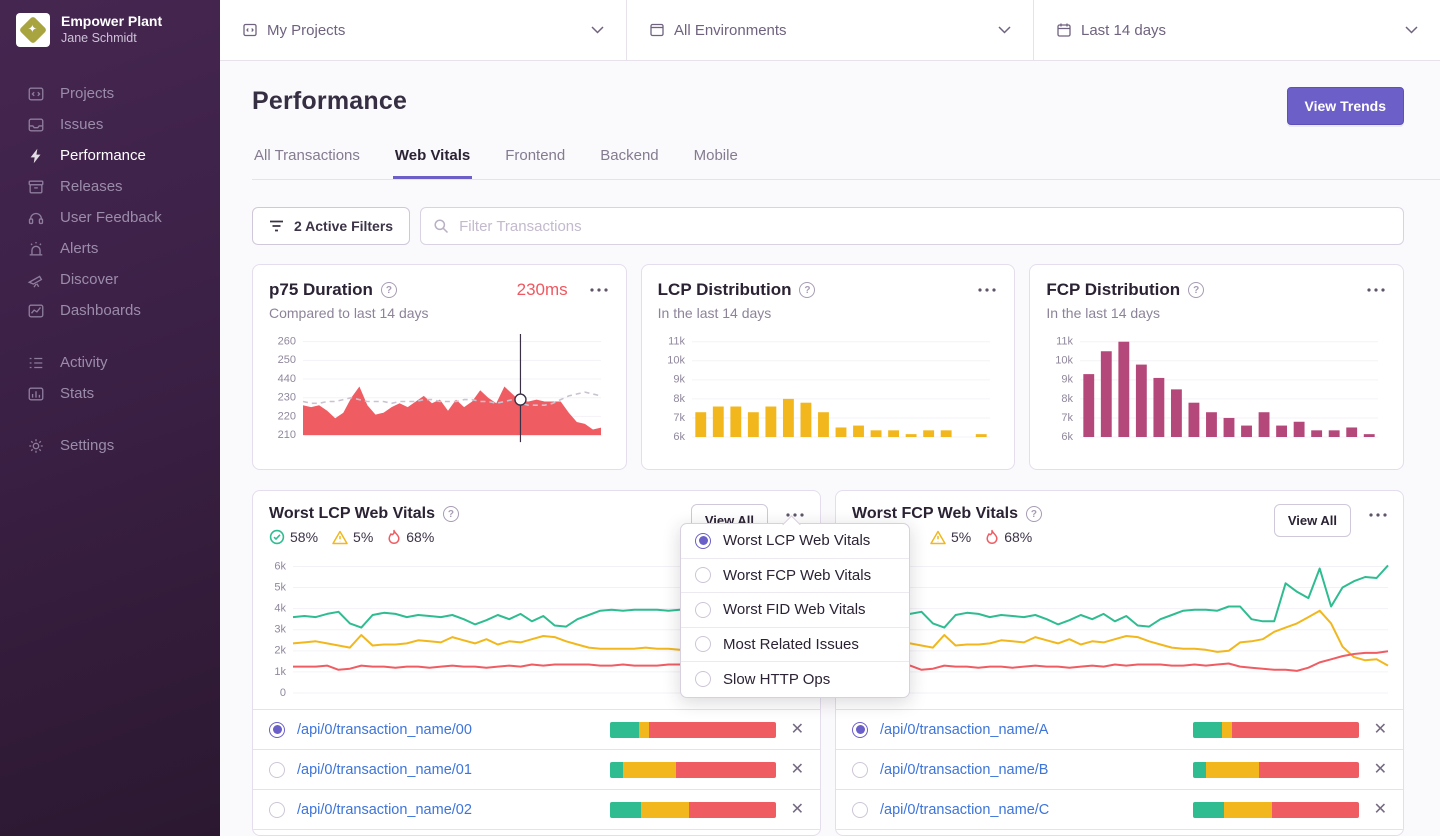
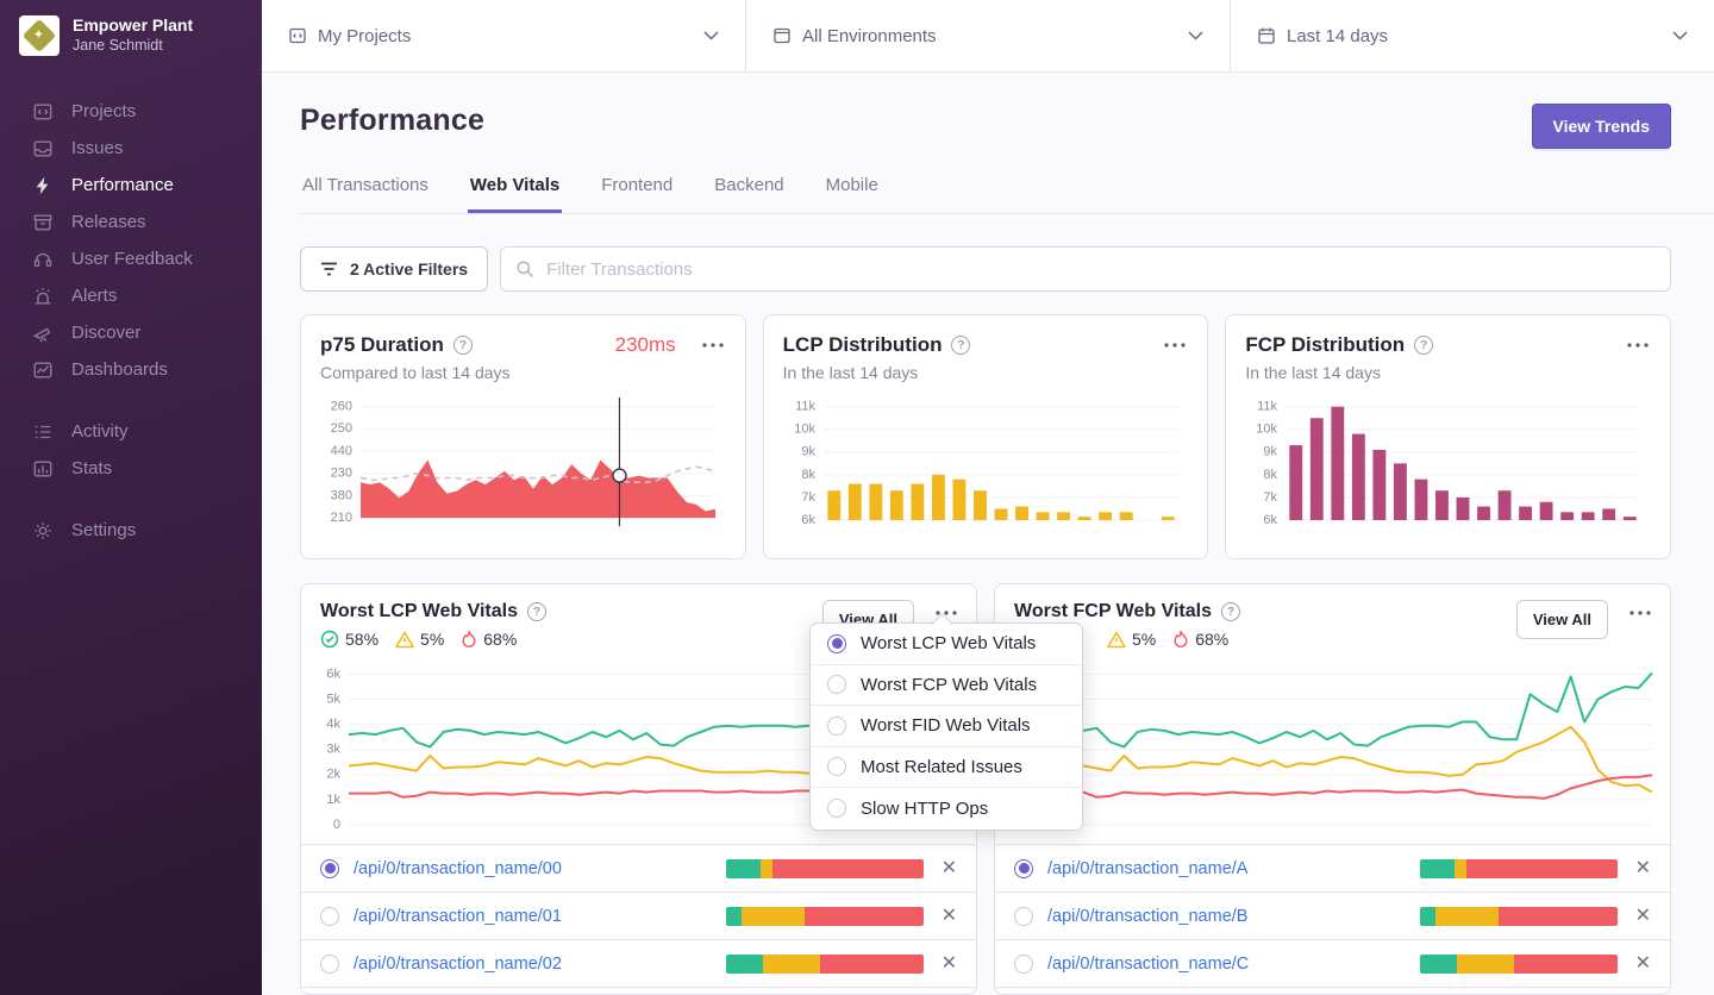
  Empower Plant
  Jane Schmidt
  Projects
  Issues
  Performance
  Releases
  User Feedback
  Alerts
  Discover
  Dashboards
  Activity
  Stats
  Settings
  My Projects
  All Environments
  Last 14 days
  Performance
  View Trends
  All Transactions
  Web Vitals
  Frontend
  Backend
  Mobile
  2 Active Filters
  Filter Transactions
  p75 Duration
  ?
  230ms
  Compared to last 14 days
  260
  250
  440
  230
- 220
+ 380
  210
  LCP Distribution
  ?
  In the last 14 days
  11k
  10k
  9k
  8k
  7k
  6k
  FCP Distribution
  ?
  In the last 14 days
  11k
  10k
  9k
  8k
  7k
  6k
  Worst LCP Web Vitals
  ?
  58%
  5%
  68%
  View All
  6k
  5k
  4k
  3k
  2k
  1k
  0
  /api/0/transaction_name/00
  ✕
  /api/0/transaction_name/01
  ✕
  /api/0/transaction_name/02
  ✕
  Worst FCP Web Vitals
  ?
  5%
  68%
  View All
  /api/0/transaction_name/A
  ✕
  /api/0/transaction_name/B
  ✕
  /api/0/transaction_name/C
  ✕
  Worst LCP Web Vitals
  Worst FCP Web Vitals
  Worst FID Web Vitals
  Most Related Issues
  Slow HTTP Ops
